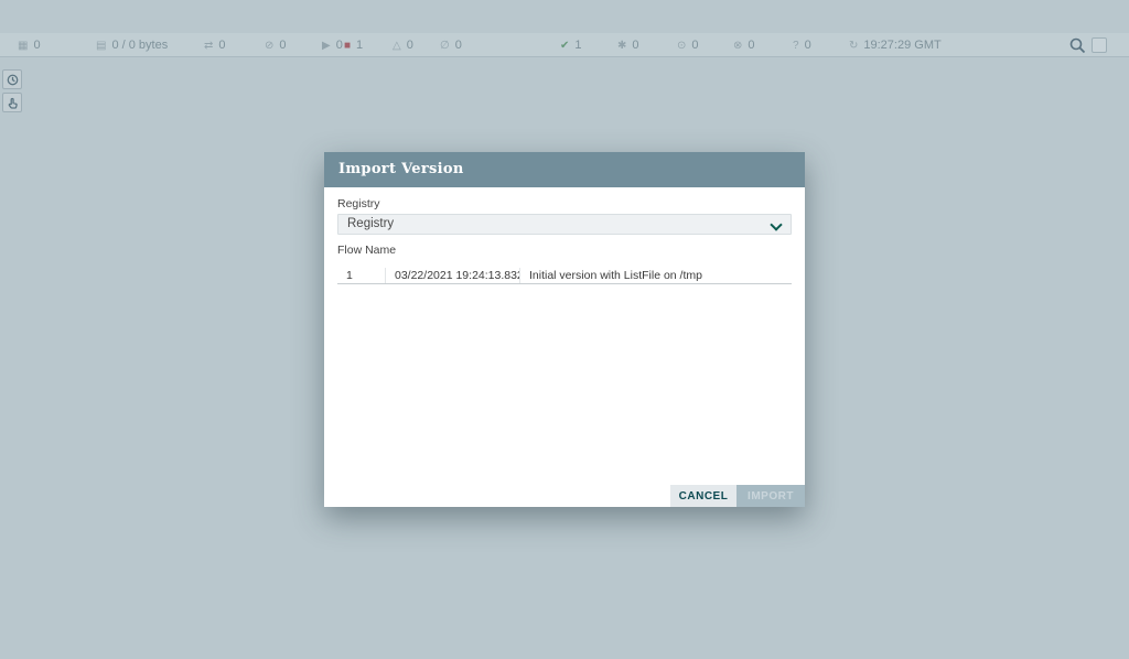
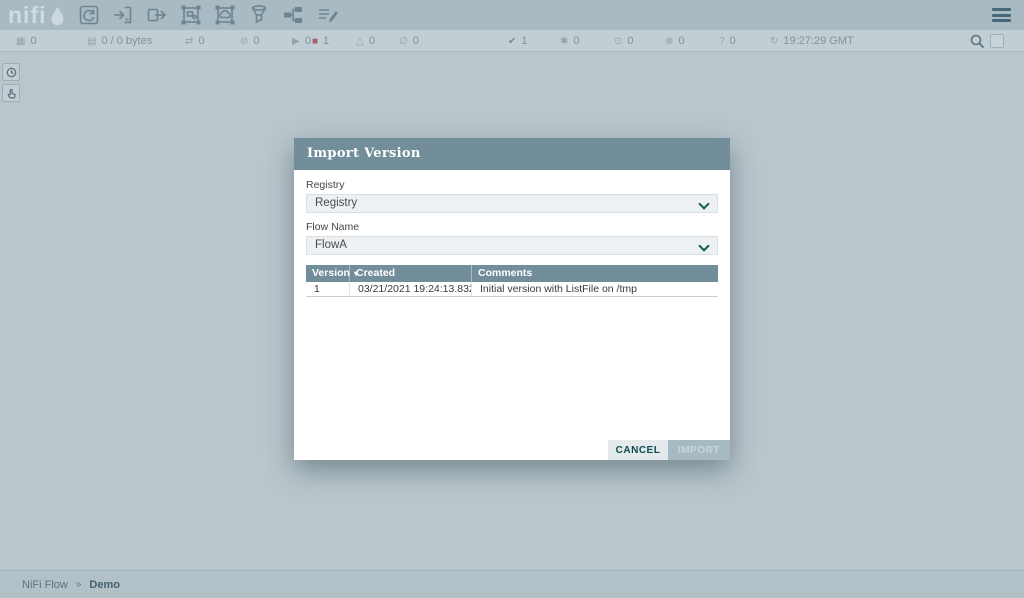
+ nifi
  ▦ 0
  ▤ 0 / 0 bytes
  ⇄ 0
  ⊘ 0
  ▶ 0
  ■ 1
  △ 0
  ∅ 0
  ✔ 1
  ✱ 0
  ⊙ 0
  ⊗ 0
  ? 0
  ↻ 19:27:29 GMT
+ NiFi Flow
+ »
+ Demo
  Import Version
  Registry
  Registry
  Flow Name
+ FlowA
+ Version ▾
+ Created
+ Comments
  1
- 03/22/2021 19:24:13.832
+ 03/21/2021 19:24:13.832
  Initial version with ListFile on /tmp
  CANCEL
  IMPORT
